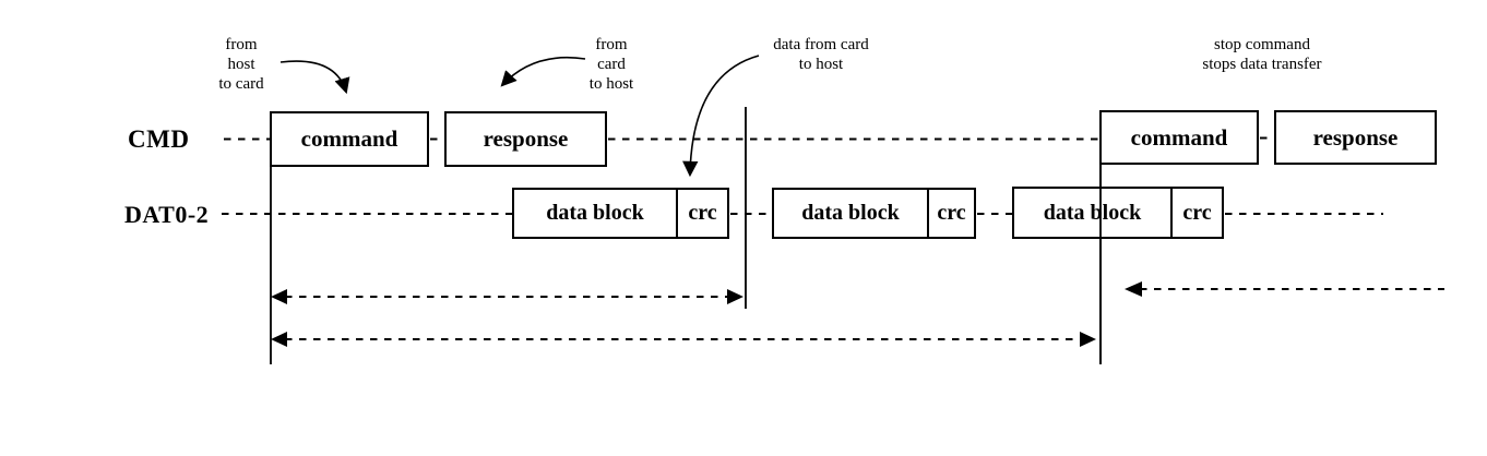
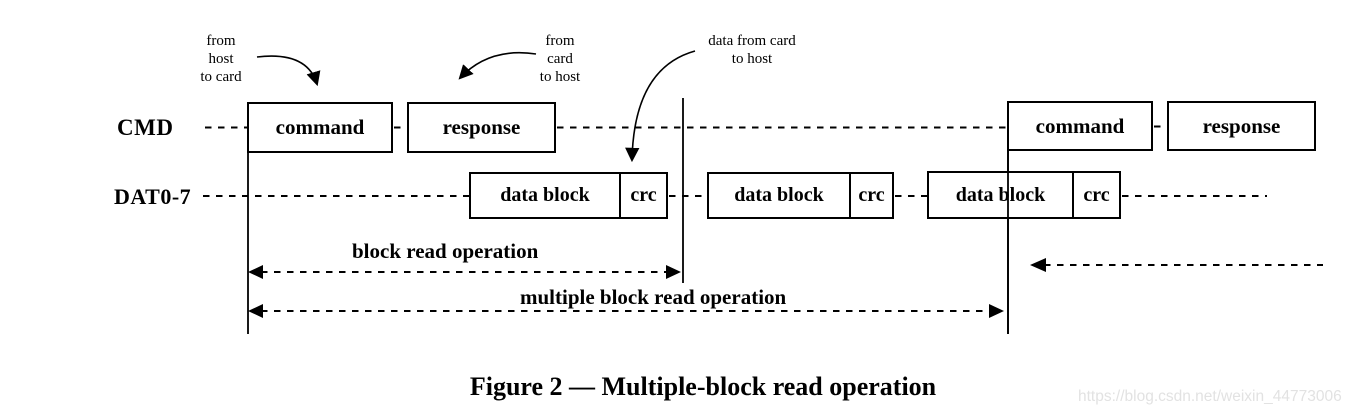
  CMD
- DAT0-2
+ DAT0-7
  from
  host
  to card
  from
  card
  to host
  data from card
  to host
- stop command
- stops data transfer
  command
  response
  command
  response
  data block
  crc
  data block
  crc
  data block
  crc
+ block read operation
+ multiple block read operation
+ Figure 2 — Multiple-block read operation
+ https://blog.csdn.net/weixin_44773006
